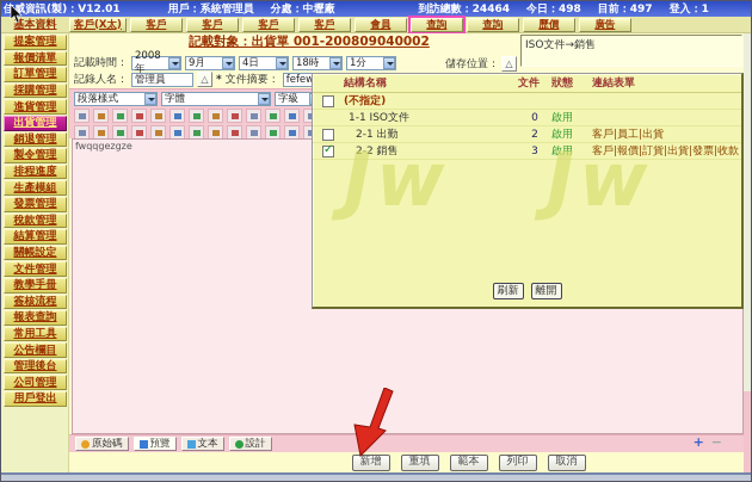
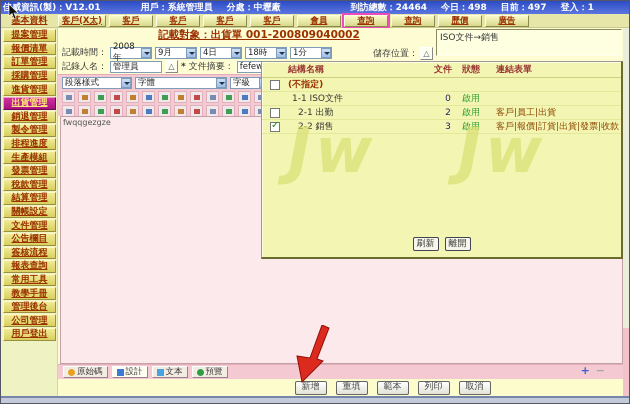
  佳威資訊(製)：V12.01
  用戶：系統管理員
  分處：中壢廠
  到訪總數：24464
  今日：498
  目前：497
  登入：1
  基本資料
  客戶(X太)
  客戶
  客戶
  客戶
  客戶
  會員
  查詢
  查詢
  歷價
  廣告
  提案管理
  報價清單
  訂單管理
  採購管理
  進貨管理
  出貨管理
  銷退管理
  製令管理
  排程進度
  生產模組
  發票管理
  稅款管理
  結算管理
  關帳設定
  文件管理
- 教學手冊
+ 公告欄目
  簽核流程
  報表查詢
  常用工具
- 公告欄目
+ 教學手冊
  管理後台
  公司管理
  用戶登出
  記載對象：出貨單 001-200809040002
  ISO文件→銷售
  記載時間：
  2008年
  9月
  4日
  18時
  1分
  儲存位置：
  △
  記錄人名：
  管理員
  △
  *
  文件摘要：
  fefew
  段落樣式
  字體
  字級
  fwqqgezgze
  原始碼
- 預覽
+ 設計
  文本
- 設計
+ 預覽
  +
  −
  新增
  重填
  範本
  列印
  取消
  Jw
  Jw
  結構名稱
  文件
  狀態
  連結表單
  (不指定)
  1-1 ISO文件
  0
  啟用
  2-1 出勤
  2
  啟用
  客戶|員工|出貨
  2-2 銷售
  3
  啟用
  客戶|報價|訂貨|出貨|發票|收款
  刷新
  離開
